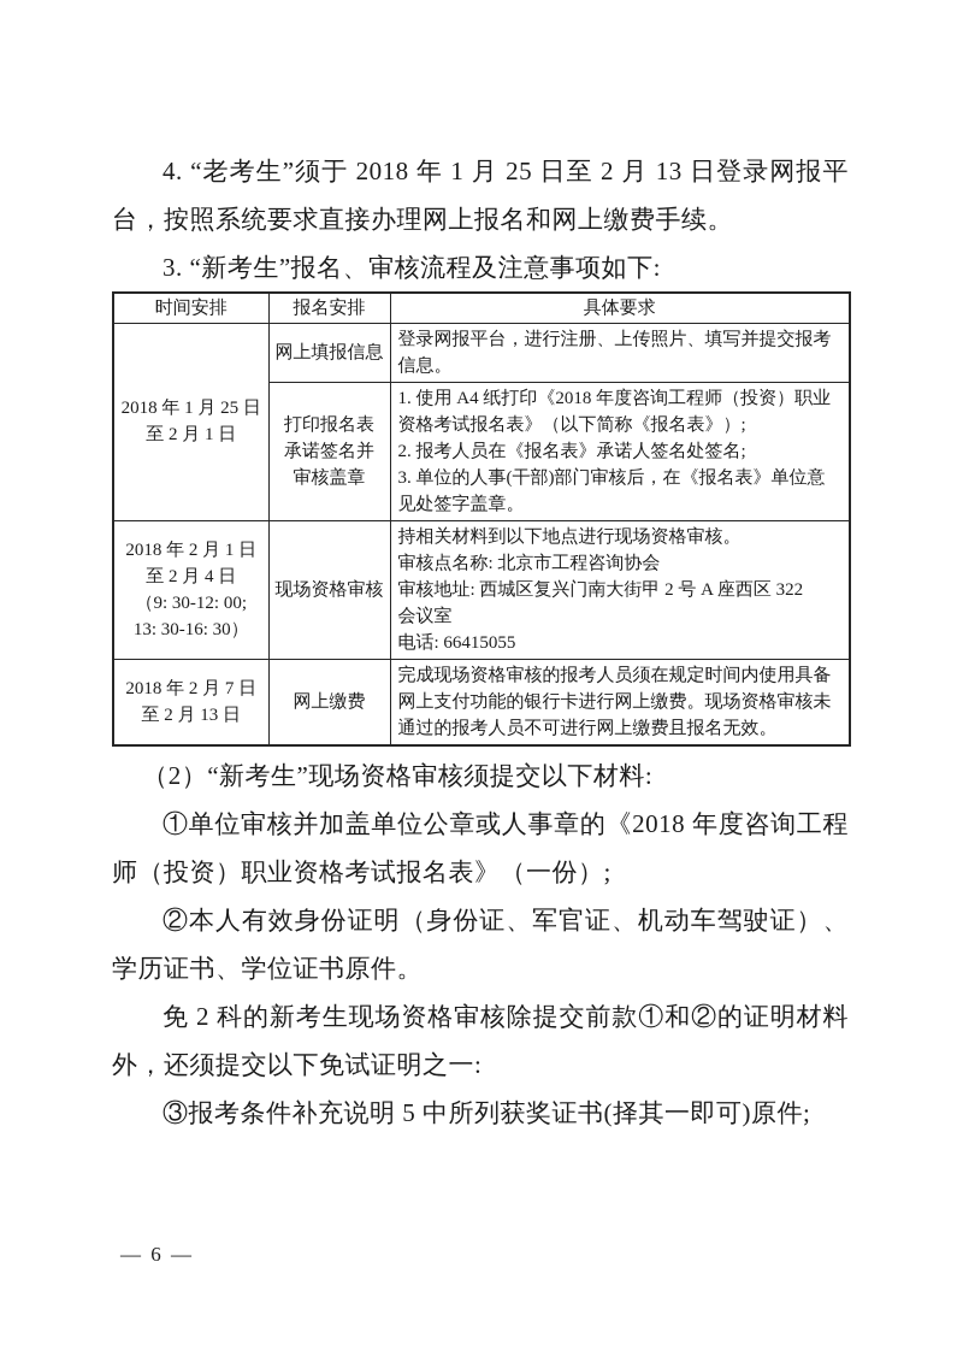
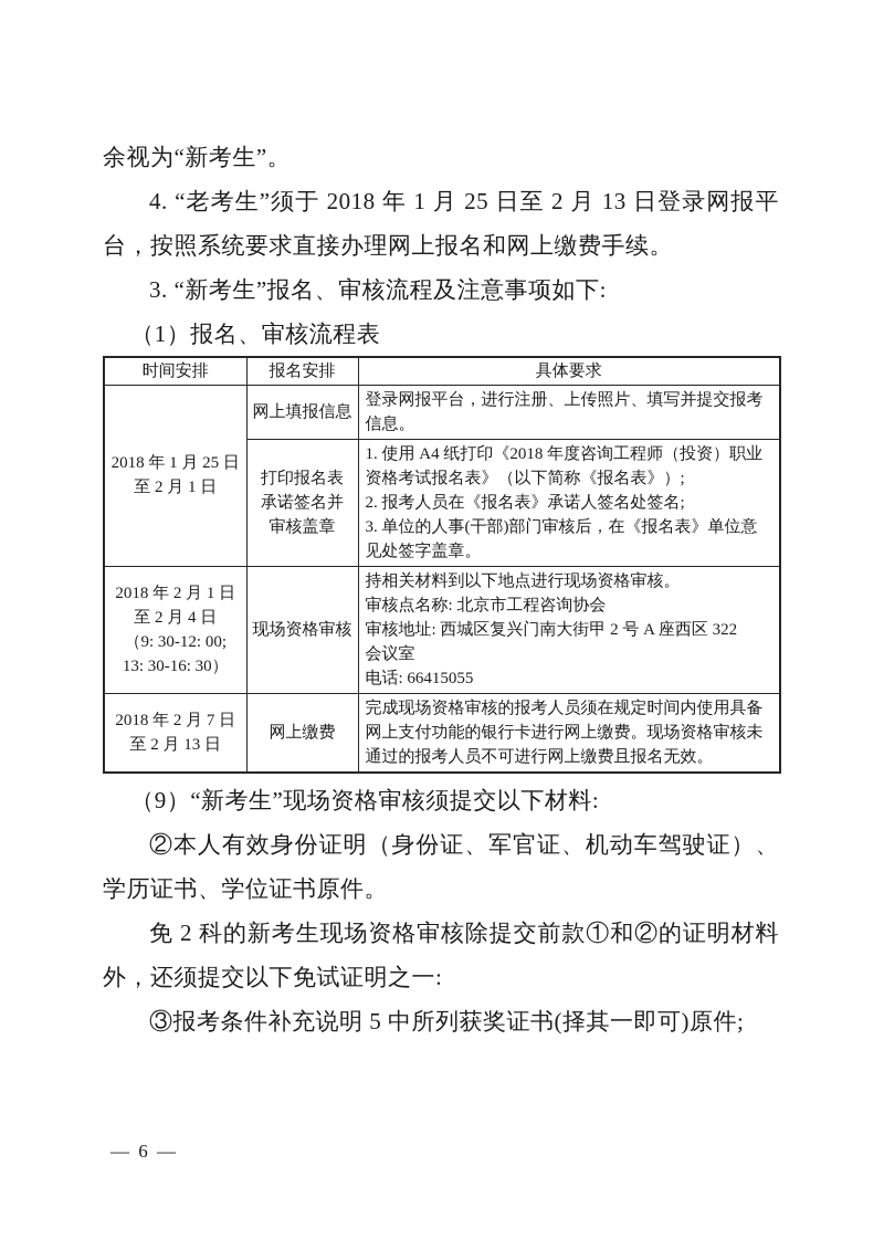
+ 余视为“新考生”。
  4. “老考生”须于 2018 年 1 月 25 日至 2 月 13 日登录网报平台，按照系统要求直接办理网上报名和网上缴费手续。
  3. “新考生”报名、审核流程及注意事项如下:
+ （1）报名、审核流程表
  时间安排	报名安排	具体要求
  2018 年 1 月 25 日 至 2 月 1 日	网上填报信息	登录网报平台，进行注册、上传照片、填写并提交报考信息。
  打印报名表 承诺签名并 审核盖章	1. 使用 A4 纸打印《2018 年度咨询工程师（投资）职业资格考试报名表》（以下简称《报名表》）; 2. 报考人员在《报名表》承诺人签名处签名; 3. 单位的人事(干部)部门审核后，在《报名表》单位意见处签字盖章。
  2018 年 2 月 1 日 至 2 月 4 日 （9: 30-12: 00; 13: 30-16: 30）	现场资格审核	持相关材料到以下地点进行现场资格审核。 审核点名称: 北京市工程咨询协会 审核地址: 西城区复兴门南大街甲 2 号 A 座西区 322 会议室 电话: 66415055
  2018 年 2 月 7 日 至 2 月 13 日	网上缴费	完成现场资格审核的报考人员须在规定时间内使用具备网上支付功能的银行卡进行网上缴费。现场资格审核未通过的报考人员不可进行网上缴费且报名无效。
- （2）“新考生”现场资格审核须提交以下材料:
+ （9）“新考生”现场资格审核须提交以下材料:
- ①单位审核并加盖单位公章或人事章的《2018 年度咨询工程师（投资）职业资格考试报名表》（一份）;
  ②本人有效身份证明（身份证、军官证、机动车驾驶证）、学历证书、学位证书原件。
  免 2 科的新考生现场资格审核除提交前款①和②的证明材料外，还须提交以下免试证明之一:
  ③报考条件补充说明 5 中所列获奖证书(择其一即可)原件;
  — 6 —
